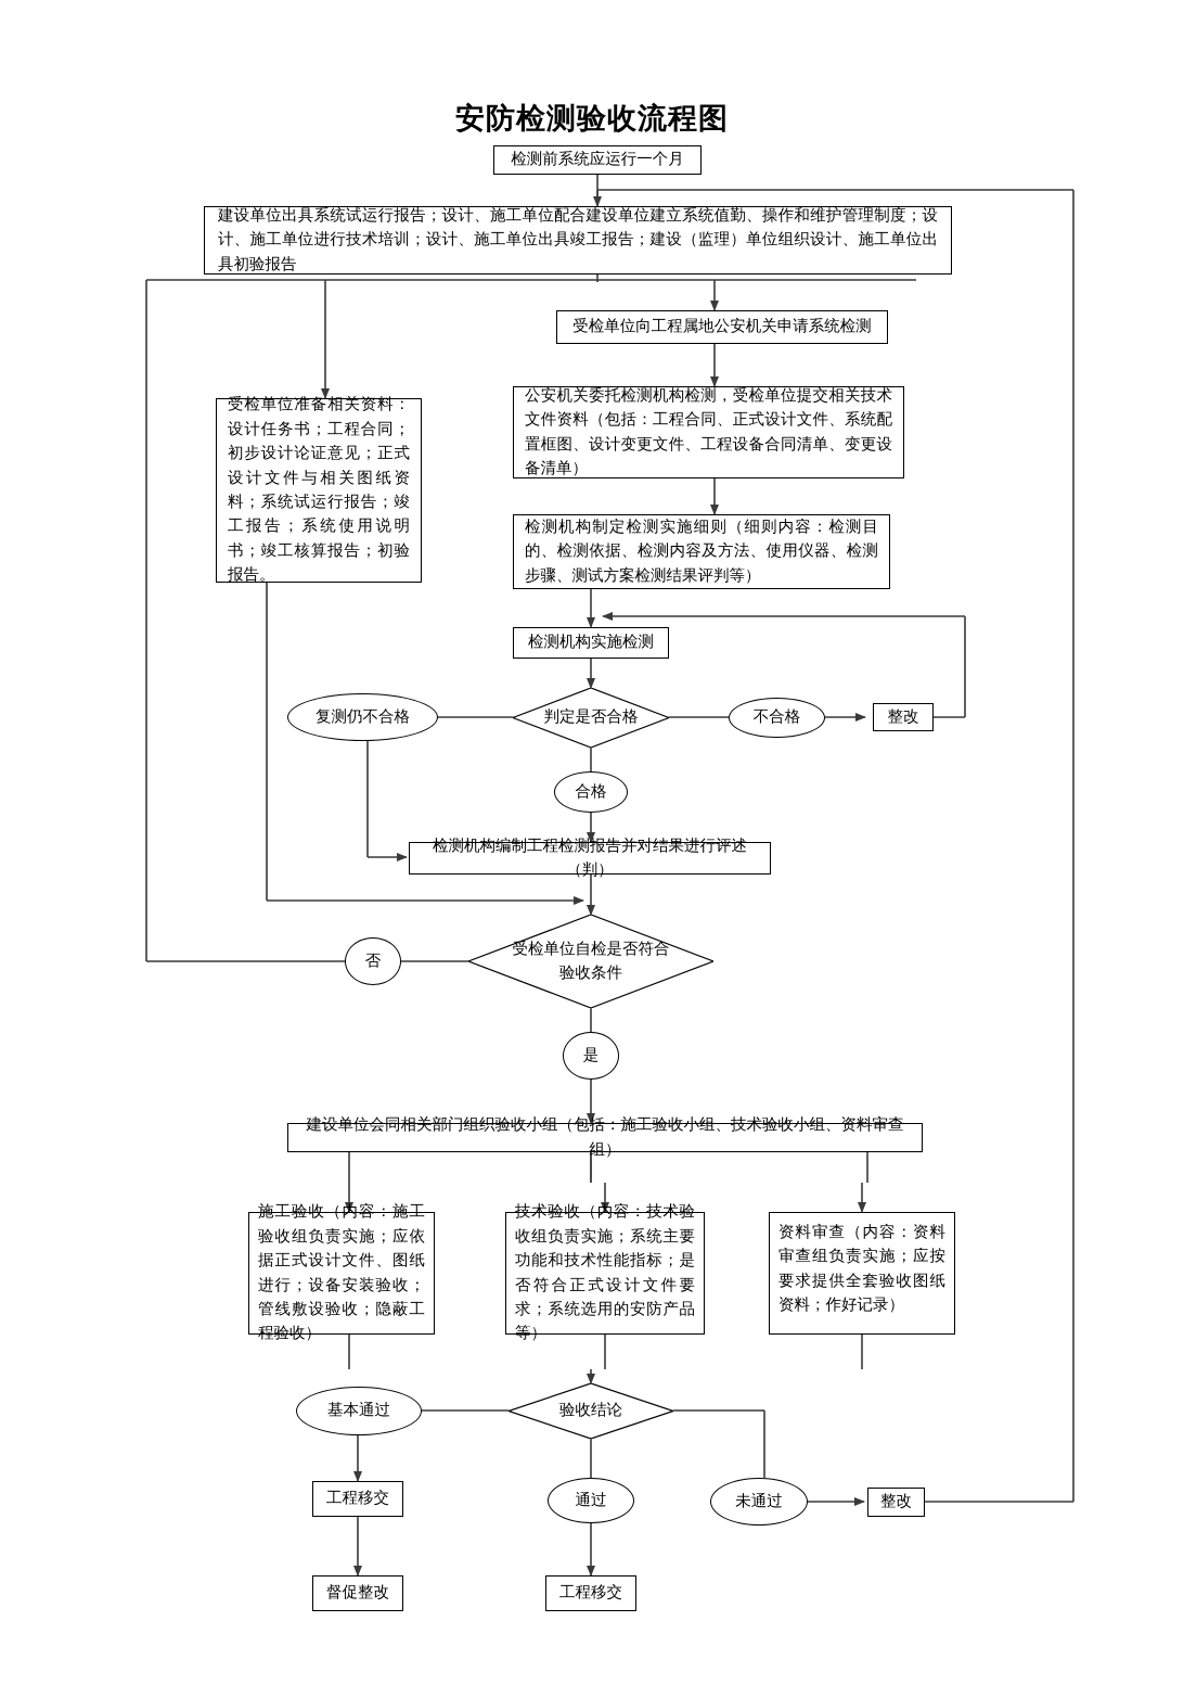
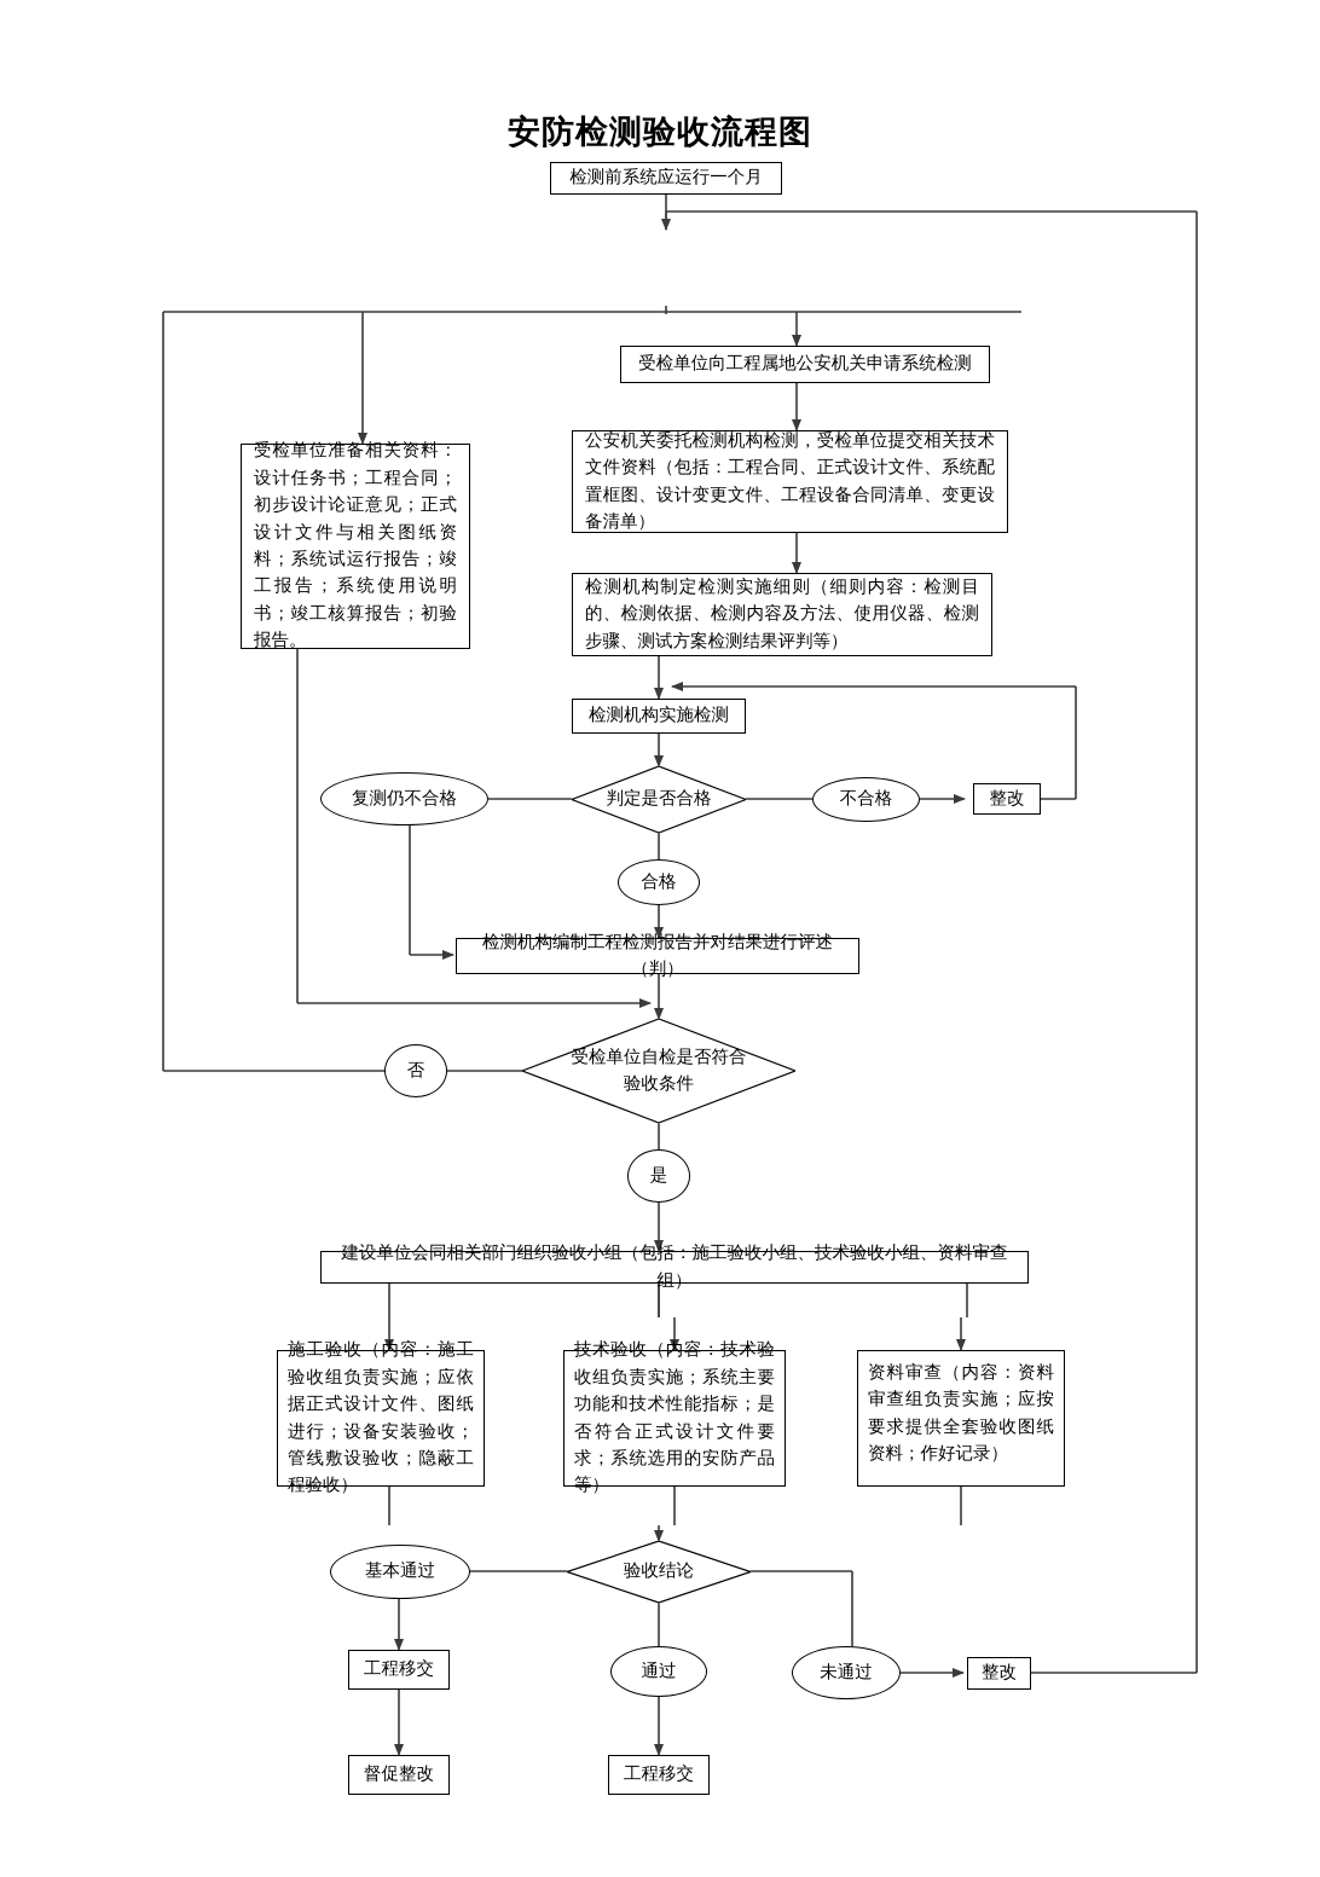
  安防检测验收流程图
  检测前系统应运行一个月
- 建设单位出具系统试运行报告；设计、施工单位配合建设单位建立系统值勤、操作和维护管理制度；设计、施工单位进行技术培训；设计、施工单位出具竣工报告；建设（监理）单位组织设计、施工单位出具初验报告
  受检单位向工程属地公安机关申请系统检测
  受检单位准备相关资料：设计任务书；工程合同；初步设计论证意见；正式设计文件与相关图纸资料；系统试运行报告；竣工报告；系统使用说明书；竣工核算报告；初验报告。
  公安机关委托检测机构检测，受检单位提交相关技术文件资料（包括：工程合同、正式设计文件、系统配置框图、设计变更文件、工程设备合同清单、变更设备清单）
  检测机构制定检测实施细则（细则内容：检测目的、检测依据、检测内容及方法、使用仪器、检测步骤、测试方案检测结果评判等）
  检测机构实施检测
  判定是否合格
  复测仍不合格
  不合格
  整改
  合格
  检测机构编制工程检测报告并对结果进行评述（判）
  受检单位自检是否符合验收条件
  否
  是
  建设单位会同相关部门组织验收小组（包括：施工验收小组、技术验收小组、资料审查组）
  施工验收（内容：施工验收组负责实施；应依据正式设计文件、图纸进行；设备安装验收；管线敷设验收；隐蔽工程验收）
  技术验收（内容：技术验收组负责实施；系统主要功能和技术性能指标；是否符合正式设计文件要求；系统选用的安防产品等）
  资料审查（内容：资料审查组负责实施；应按要求提供全套验收图纸资料；作好记录）
  验收结论
  基本通过
  通过
  未通过
  整改
  工程移交
  督促整改
  工程移交
